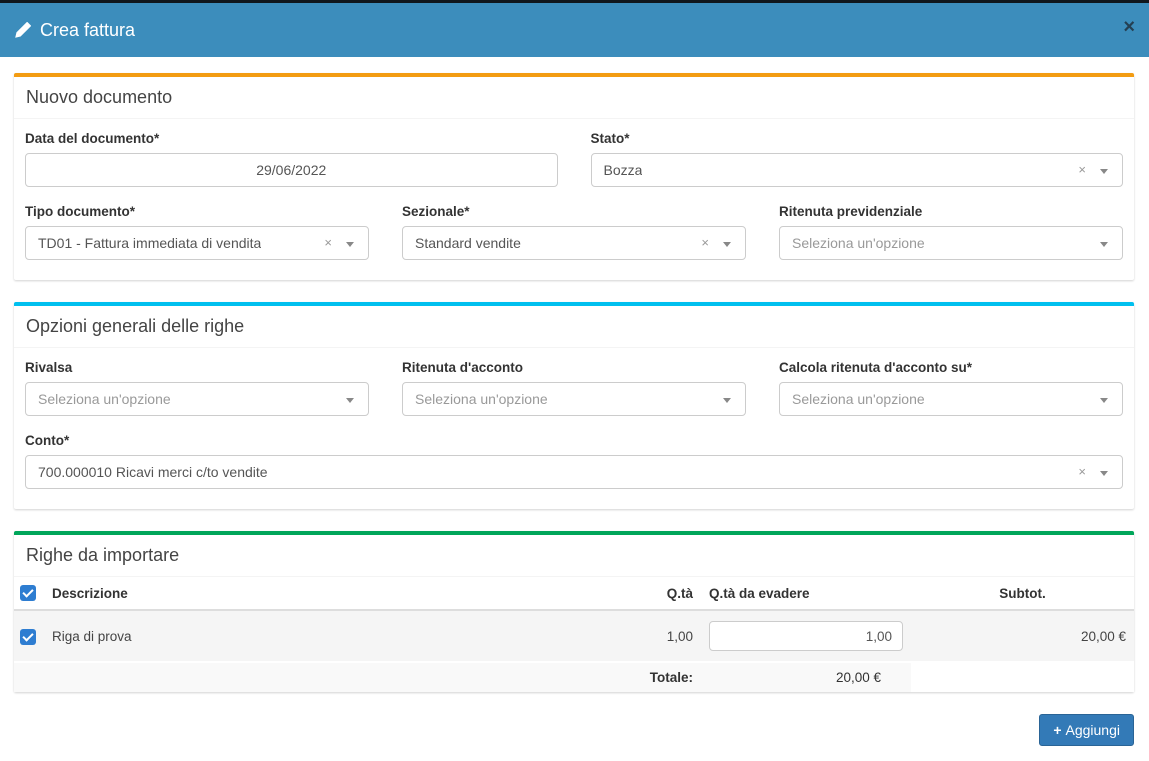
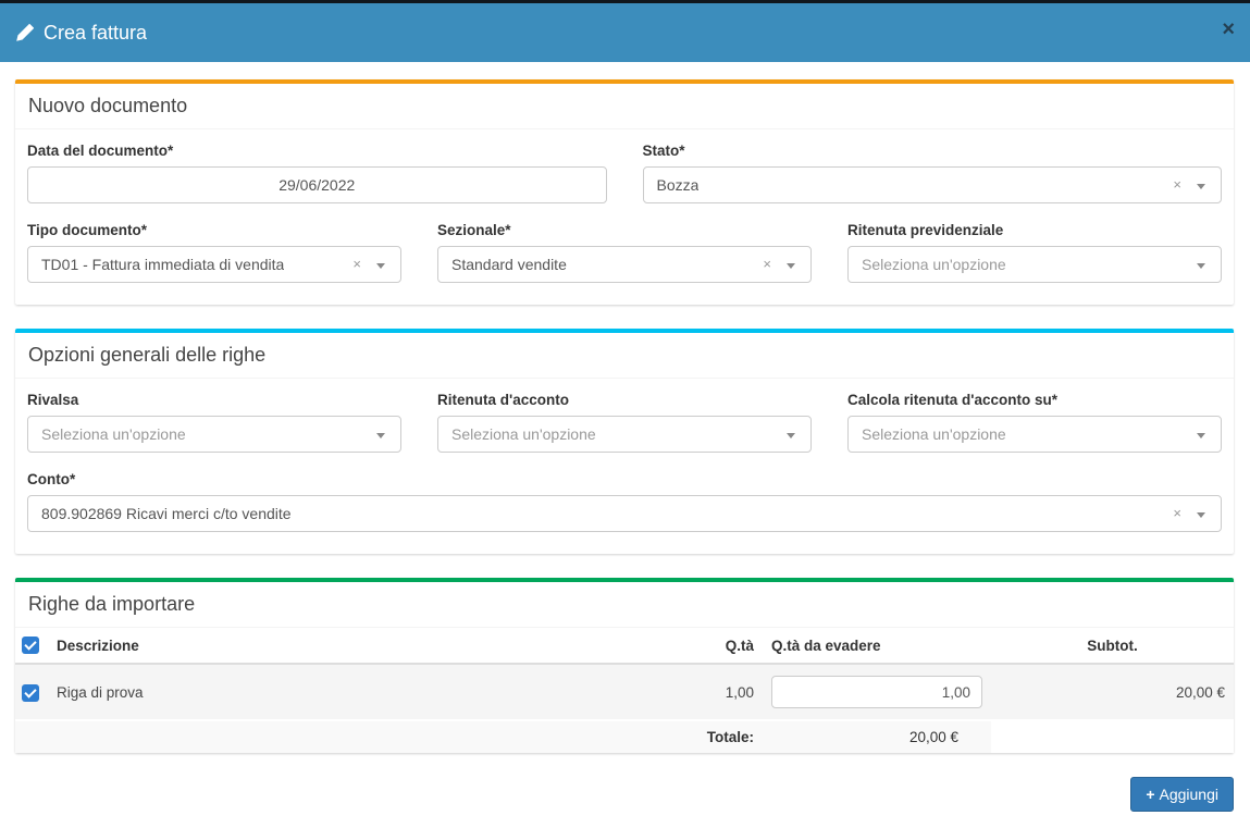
  Crea fattura
  ×
  Nuovo documento
  Data del documento*
  29/06/2022
  Stato*
  Bozza
  ×
  Tipo documento*
  TD01 - Fattura immediata di vendita
  ×
  Sezionale*
  Standard vendite
  ×
  Ritenuta previdenziale
  Seleziona un'opzione
  Opzioni generali delle righe
  Rivalsa
  Seleziona un'opzione
  Ritenuta d'acconto
  Seleziona un'opzione
  Calcola ritenuta d'acconto su*
  Seleziona un'opzione
  Conto*
- 700.000010 Ricavi merci c/to vendite
+ 809.902869 Ricavi merci c/to vendite
  ×
  Righe da importare
  	Descrizione	Q.tà	Q.tà da evadere	Subtot.
  	Riga di prova	1,00	1,00	20,00 €
  		Totale:	20,00 €
  + Aggiungi
